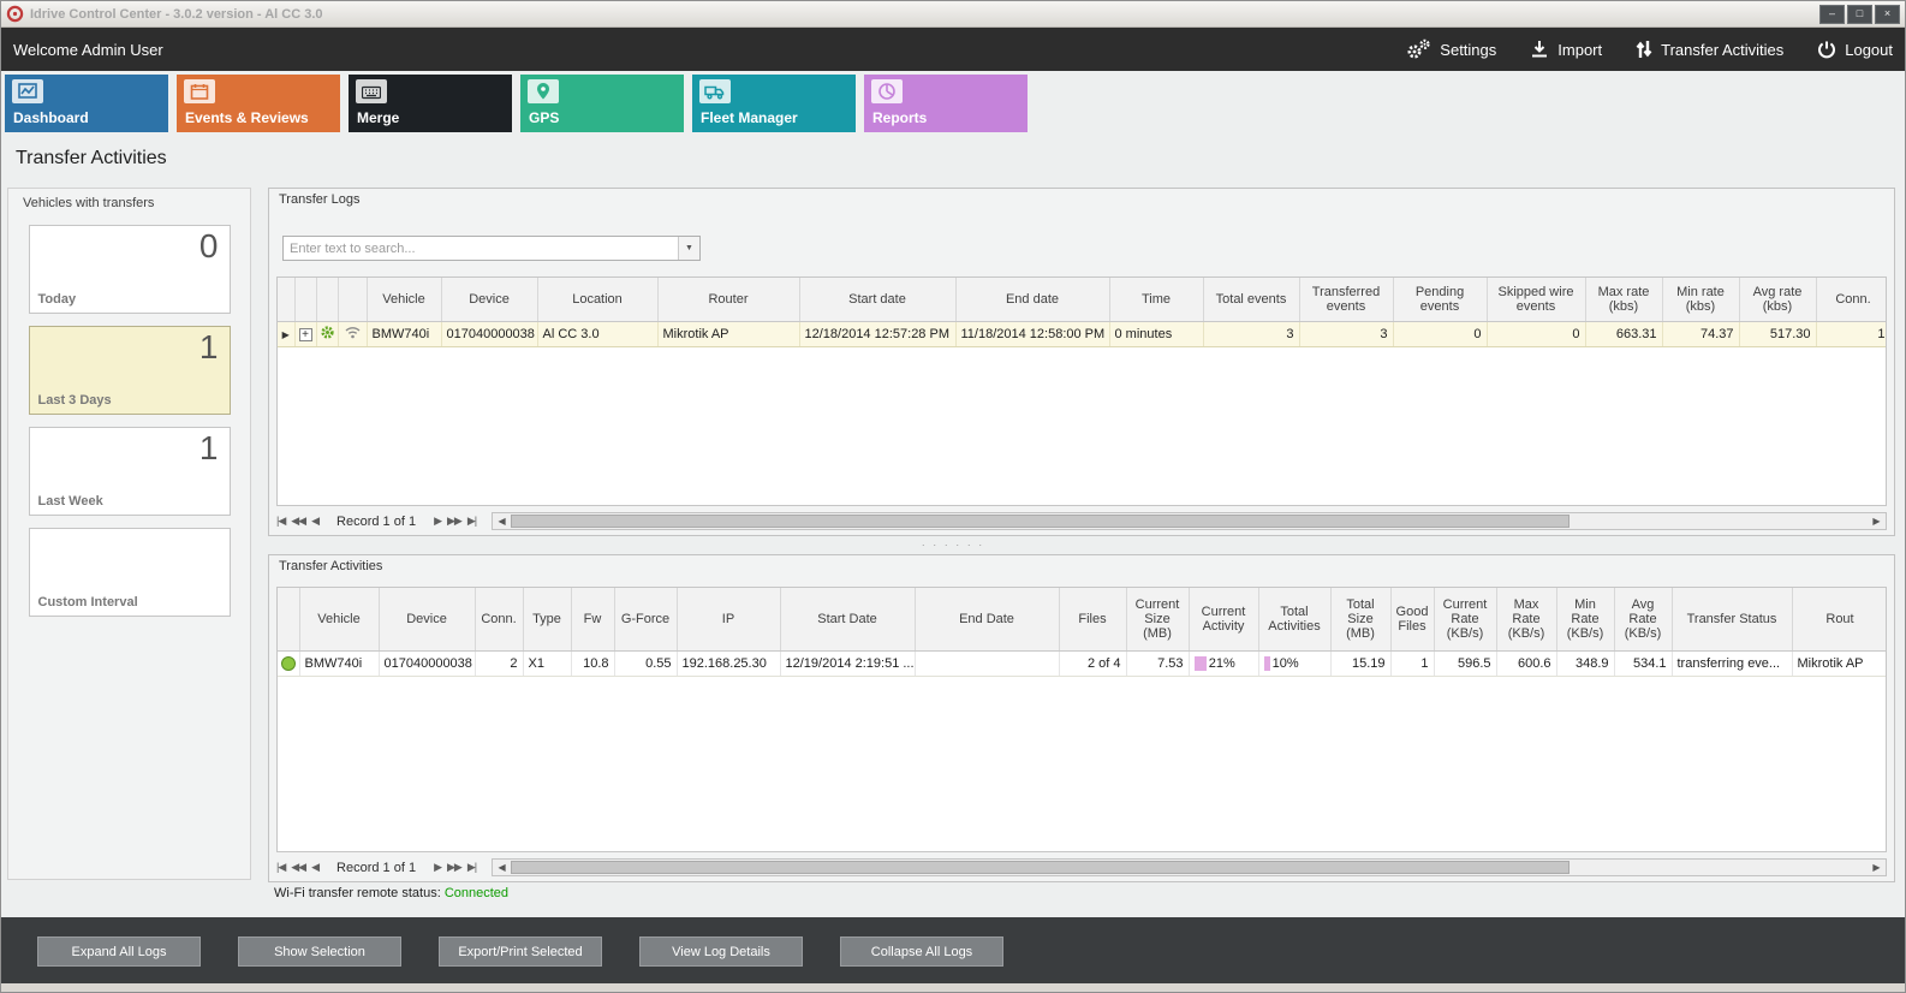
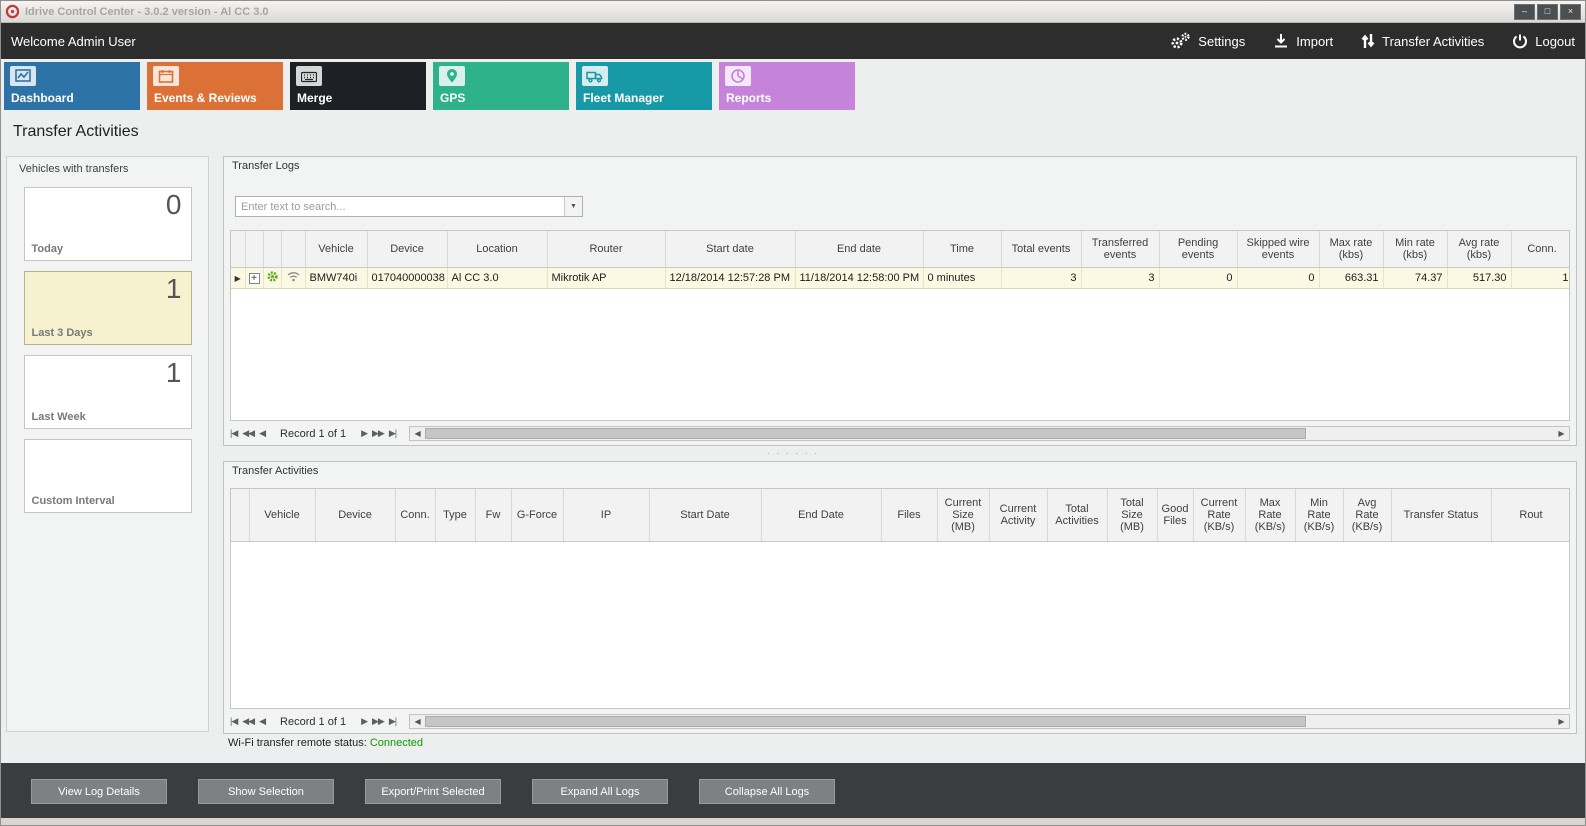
  Idrive Control Center - 3.0.2 version - Al CC 3.0
  –
  □
  ×
  Welcome Admin User
  Settings
  Import
  Transfer Activities
  Logout
  Dashboard
  Events & Reviews
  Merge
  GPS
  Fleet Manager
  Reports
  Transfer Activities
  Vehicles with transfers
  0
  Today
  1
  Last 3 Days
  1
  Last Week
  Custom Interval
  Transfer Logs
  Enter text to search...
  				Vehicle	Device	Location	Router	Start date	End date	Time	Total events	Transferred events	Pending events	Skipped wire events	Max rate (kbs)	Min rate (kbs)	Avg rate (kbs)	Conn.
  ▶	+			BMW740i	017040000038	Al CC 3.0	Mikrotik AP	12/18/2014 12:57:28 PM	11/18/2014 12:58:00 PM	0 minutes	3	3	0	0	663.31	74.37	517.30	1
  |◀
  ◀◀
  ◀
  Record 1 of 1
  ▶
  ▶▶
  ▶|
  ◀
  ▶
  · · · · · ·
  Transfer Activities
  	Vehicle	Device	Conn.	Type	Fw	G-Force	IP	Start Date	End Date	Files	Current Size (MB)	Current Activity	Total Activities	Total Size (MB)	Good Files	Current Rate (KB/s)	Max Rate (KB/s)	Min Rate (KB/s)	Avg Rate (KB/s)	Transfer Status	Rout
- 	BMW740i	017040000038	2	X1	10.8	0.55	192.168.25.30	12/19/2014 2:19:51 ...		2 of 4	7.53	21%	10%	15.19	1	596.5	600.6	348.9	534.1	transferring eve...	Mikrotik AP
  |◀
  ◀◀
  ◀
  Record 1 of 1
  ▶
  ▶▶
  ▶|
  ◀
  ▶
  Wi-Fi transfer remote status: Connected
- Expand All Logs
+ View Log Details
  Show Selection
  Export/Print Selected
- View Log Details
+ Expand All Logs
  Collapse All Logs
